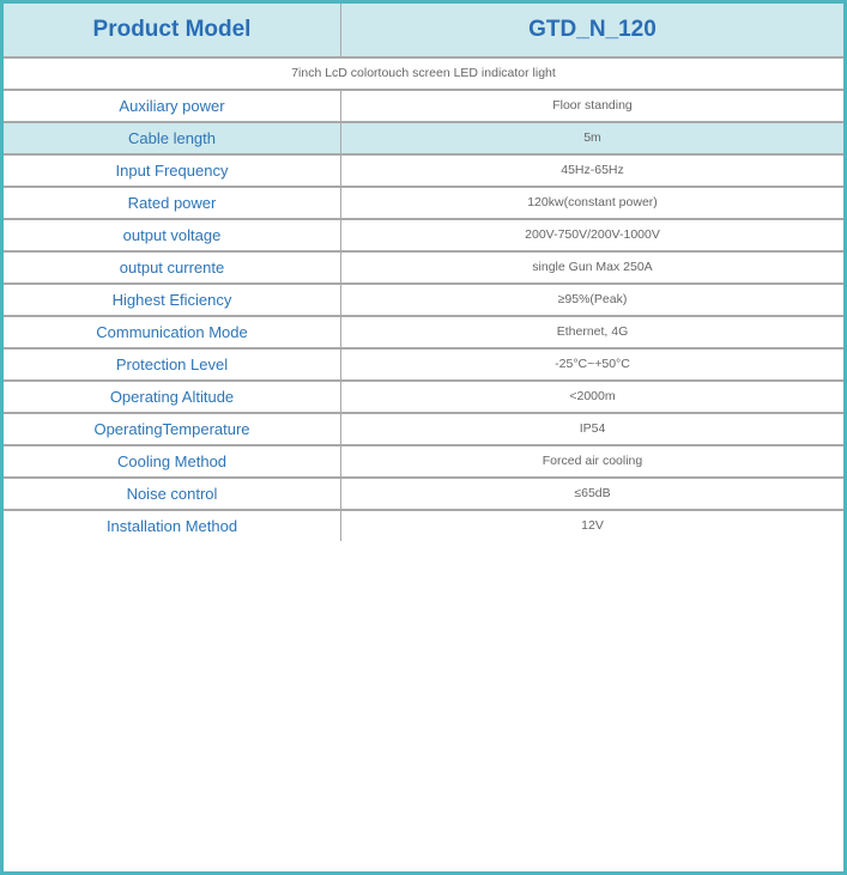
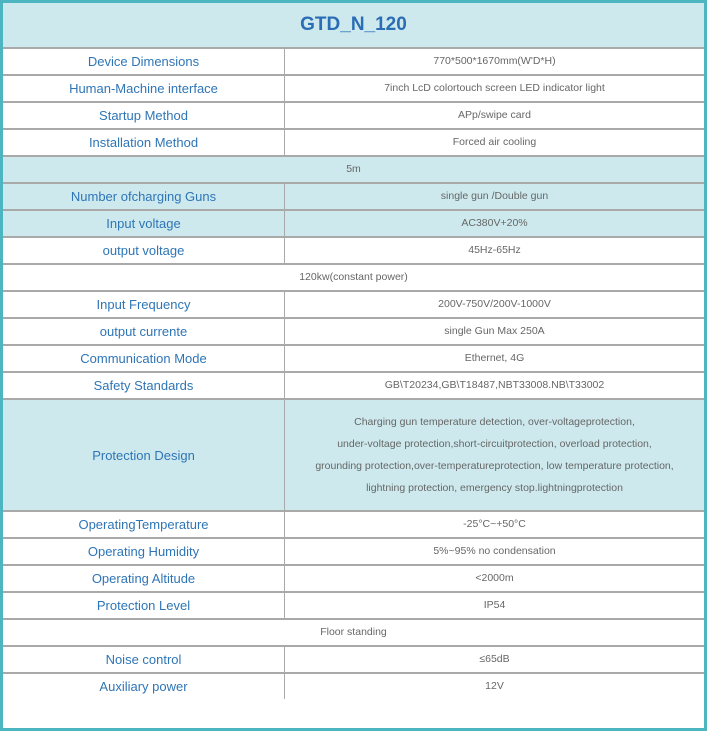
- Product Model
  GTD_N_120
+ Device Dimensions
+ 770*500*1670mm(W'D*H)
+ Human-Machine interface
  7inch LcD colortouch screen LED indicator light
+ Startup Method
+ APp/swipe card
- Auxiliary power
+ Installation Method
- Floor standing
+ Forced air cooling
- Cable length
  5m
+ Number ofcharging Guns
+ single gun /Double gun
+ Input voltage
+ AC380V+20%
- Input Frequency
+ output voltage
  45Hz-65Hz
- Rated power
  120kw(constant power)
- output voltage
+ Input Frequency
  200V-750V/200V-1000V
  output currente
  single Gun Max 250A
- Highest Eficiency
- ≥95%(Peak)
  Communication Mode
  Ethernet, 4G
+ Safety Standards
+ GB\T20234,GB\T18487,NBT33008.NB\T33002
+ Protection Design
+ Charging gun temperature detection, over-voltageprotection,
+ under-voltage protection,short-circuitprotection, overload protection,
+ grounding protection,over-temperatureprotection, low temperature protection,
+ lightning protection, emergency stop.lightningprotection
- Protection Level
+ OperatingTemperature
  -25°C~+50°C
+ Operating Humidity
+ 5%~95% no condensation
  Operating Altitude
  <2000m
- OperatingTemperature
+ Protection Level
  IP54
- Cooling Method
- Forced air cooling
+ Floor standing
  Noise control
  ≤65dB
- Installation Method
+ Auxiliary power
  12V
